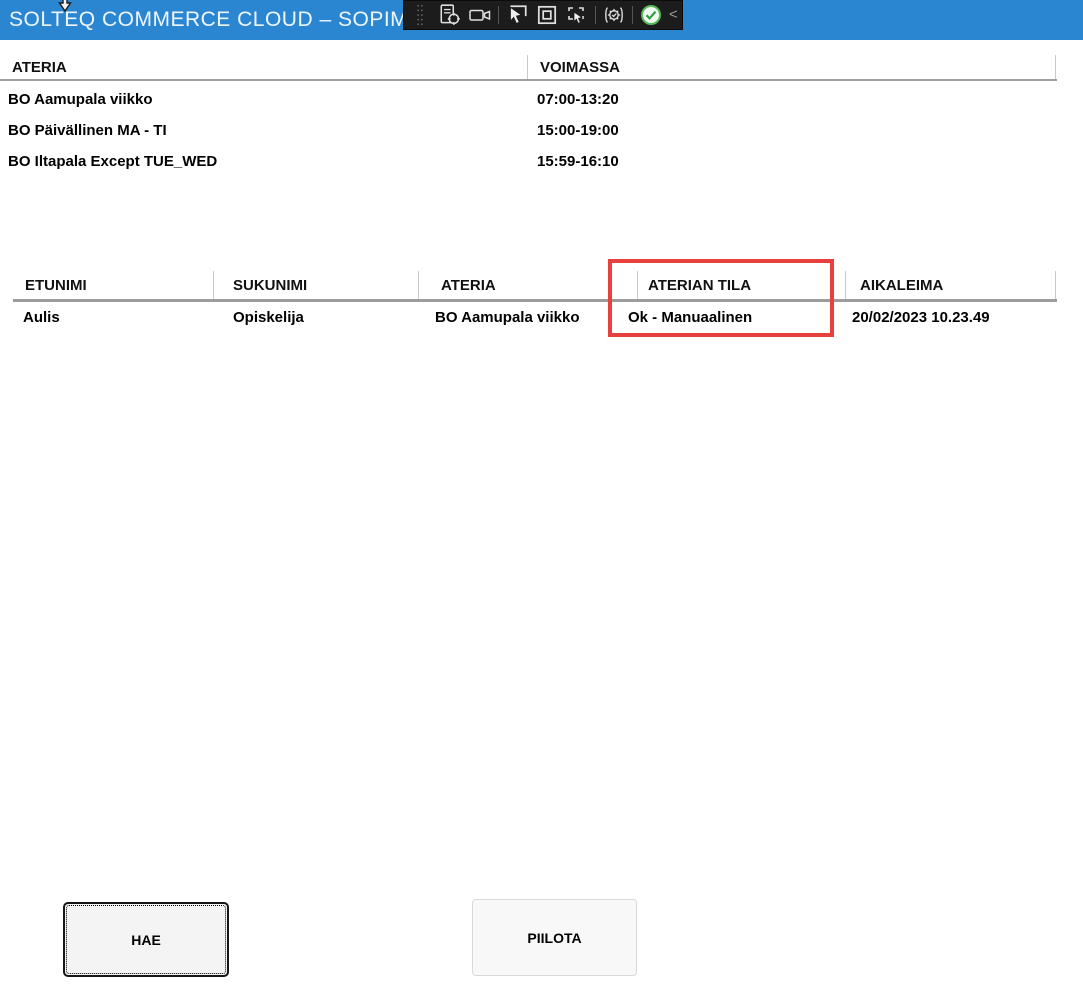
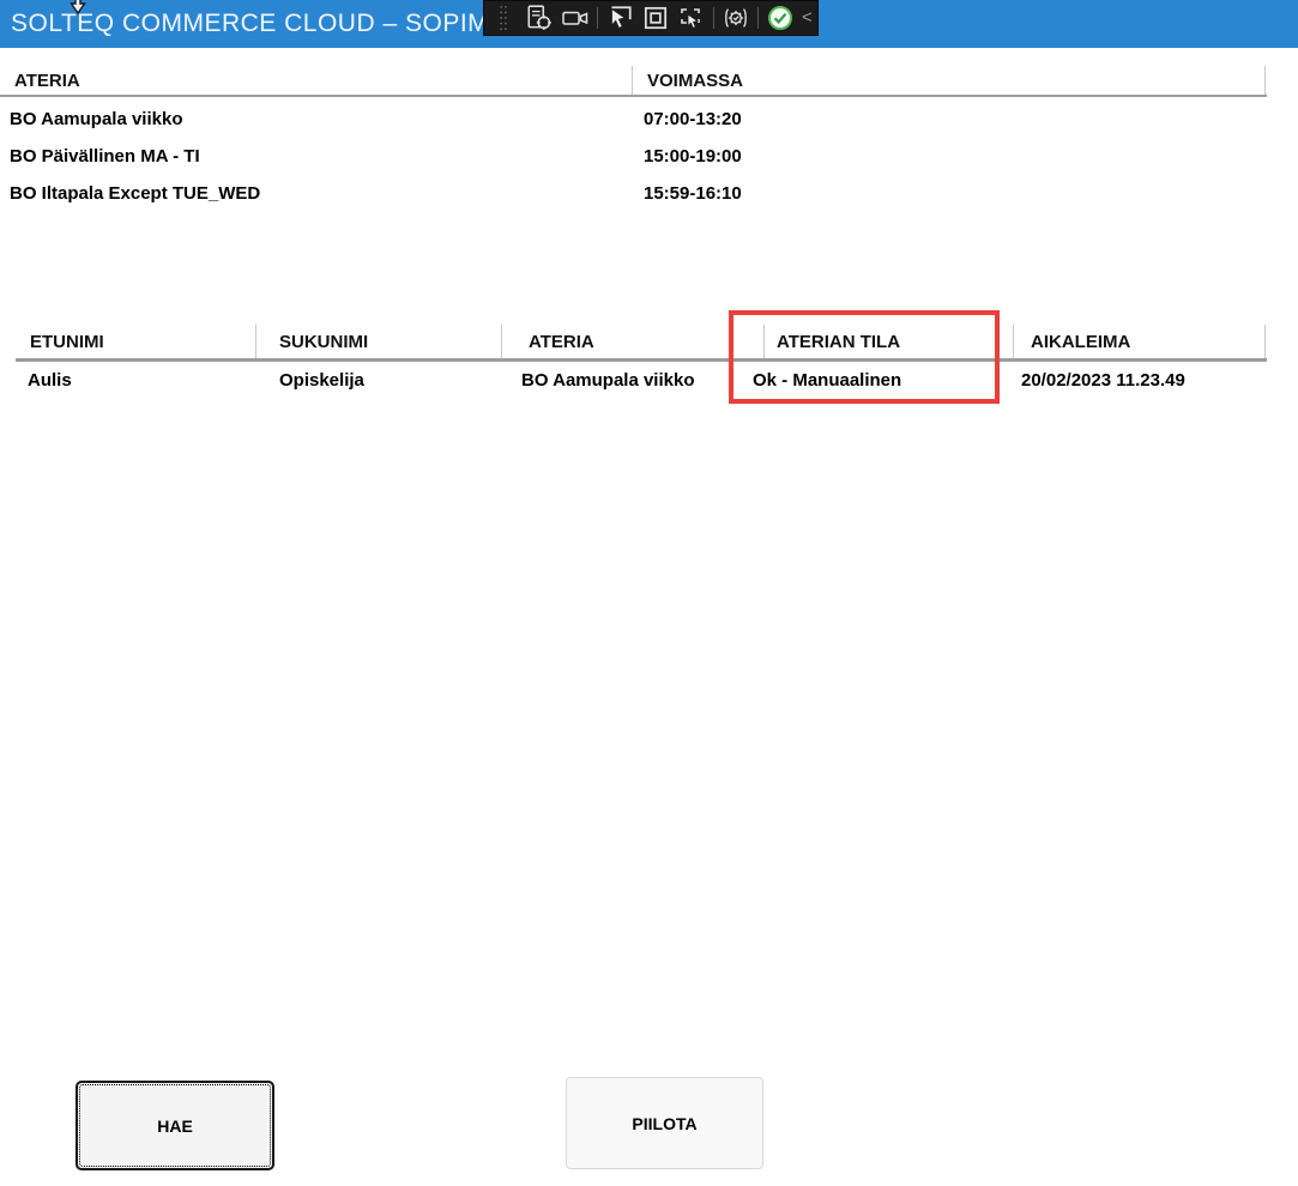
  SOLTEQ COMMERCE CLOUD – SOPIM
  <
  ATERIA
  VOIMASSA
  BO Aamupala viikko
  07:00-13:20
  BO Päivällinen MA - TI
  15:00-19:00
  BO Iltapala Except TUE_WED
  15:59-16:10
  ETUNIMI
  SUKUNIMI
  ATERIA
  ATERIAN TILA
  AIKALEIMA
  Aulis
  Opiskelija
  BO Aamupala viikko
  Ok - Manuaalinen
- 20/02/2023 10.23.49
+ 20/02/2023 11.23.49
  HAE
  PIILOTA
